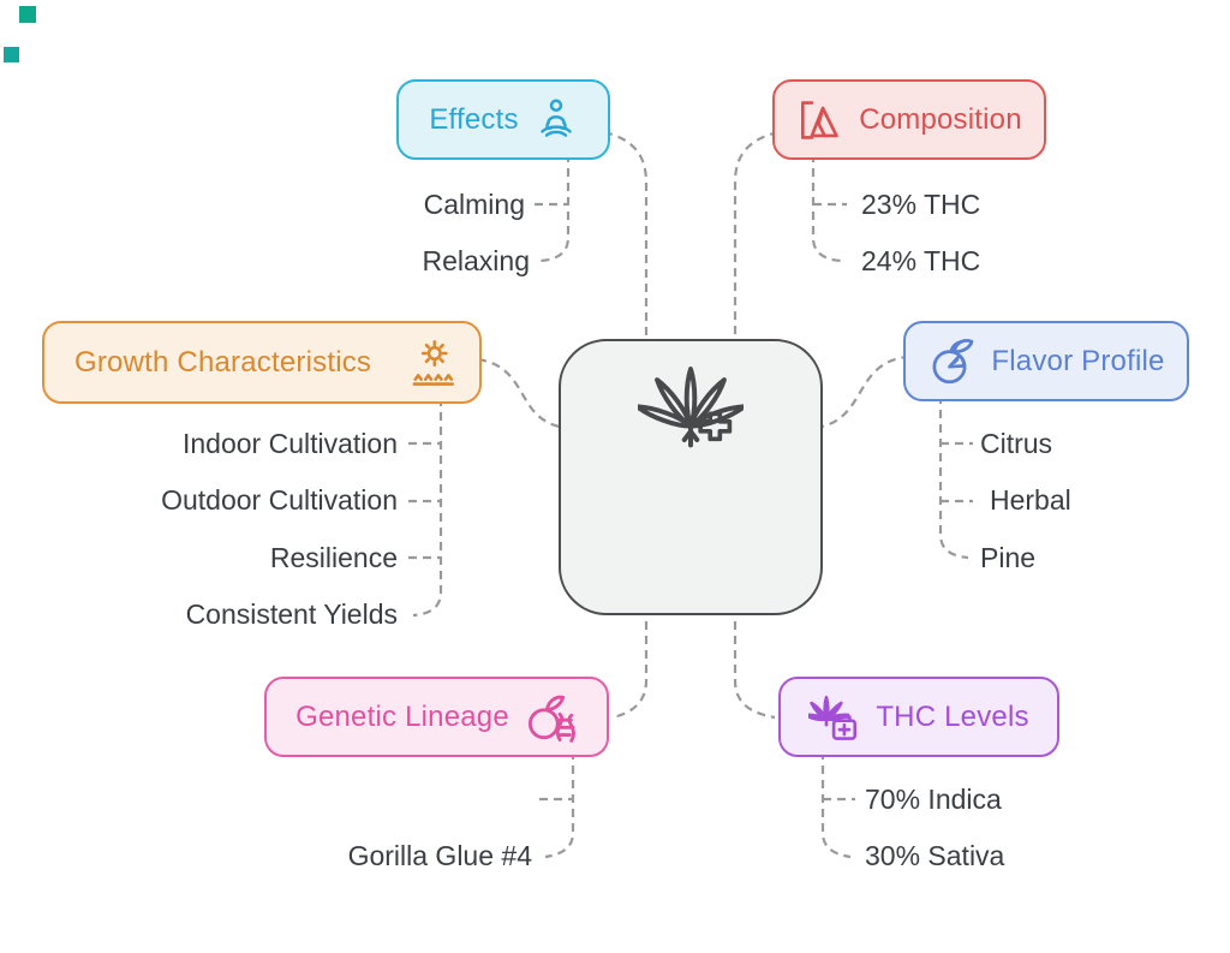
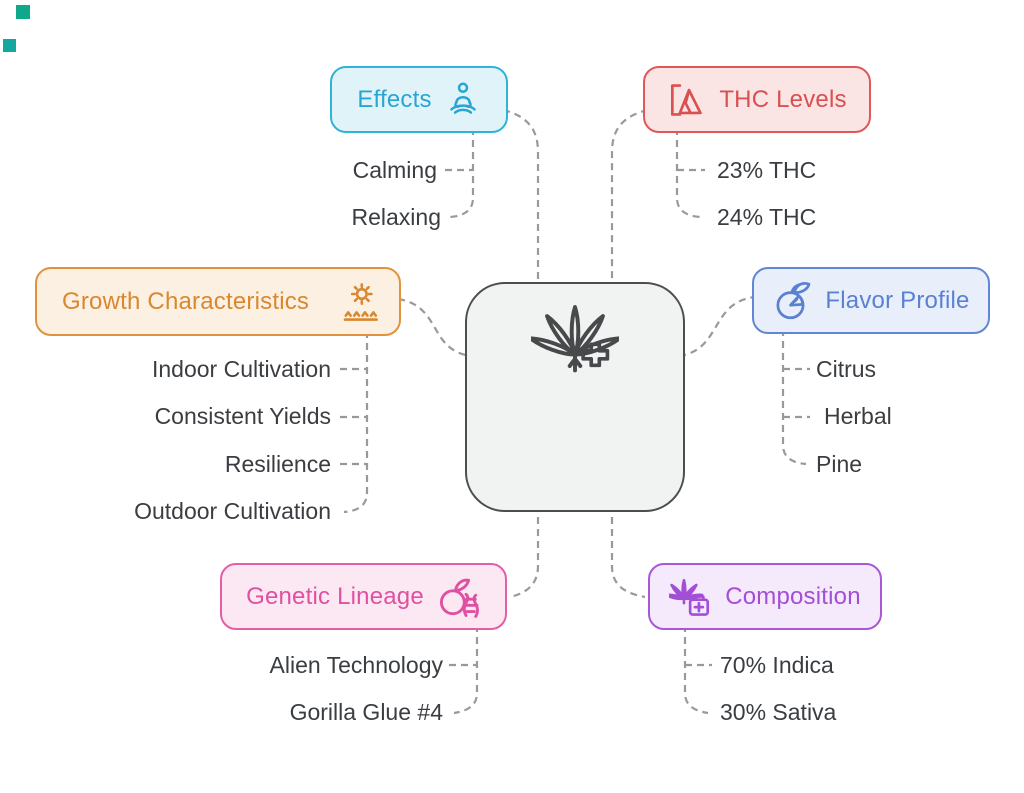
  Effects
- Composition
+ THC Levels
  Growth Characteristics
  Flavor Profile
  Genetic Lineage
- THC Levels
+ Composition
  Calming
  Relaxing
  23% THC
  24% THC
  Indoor Cultivation
- Outdoor Cultivation
+ Consistent Yields
  Resilience
- Consistent Yields
+ Outdoor Cultivation
  Citrus
  Herbal
  Pine
+ Alien Technology
  Gorilla Glue #4
  70% Indica
  30% Sativa
